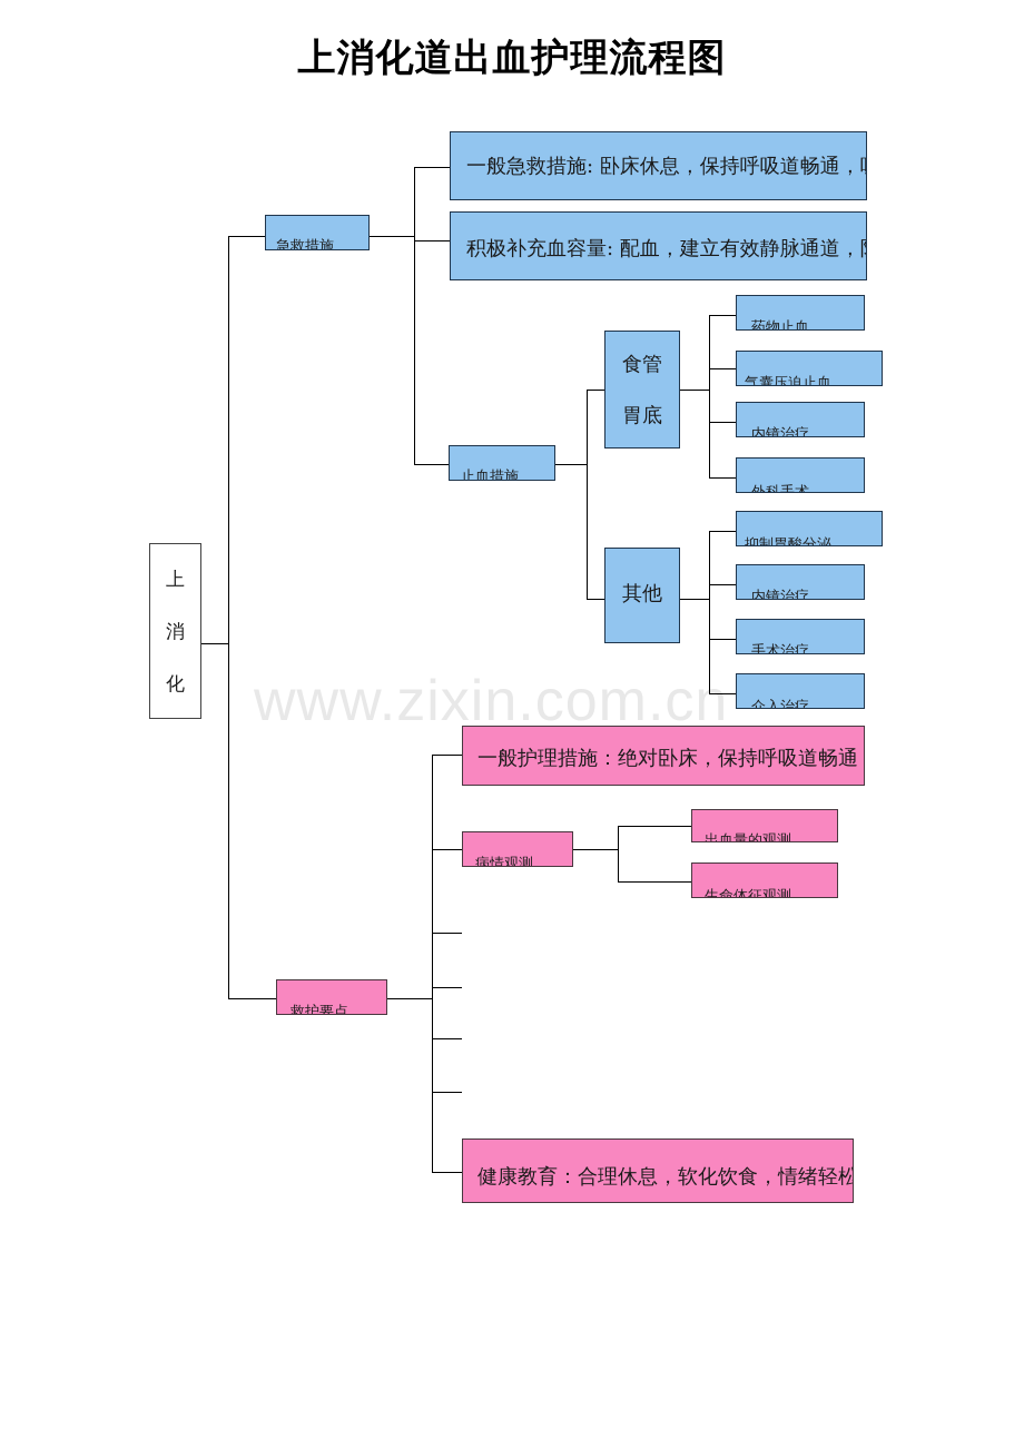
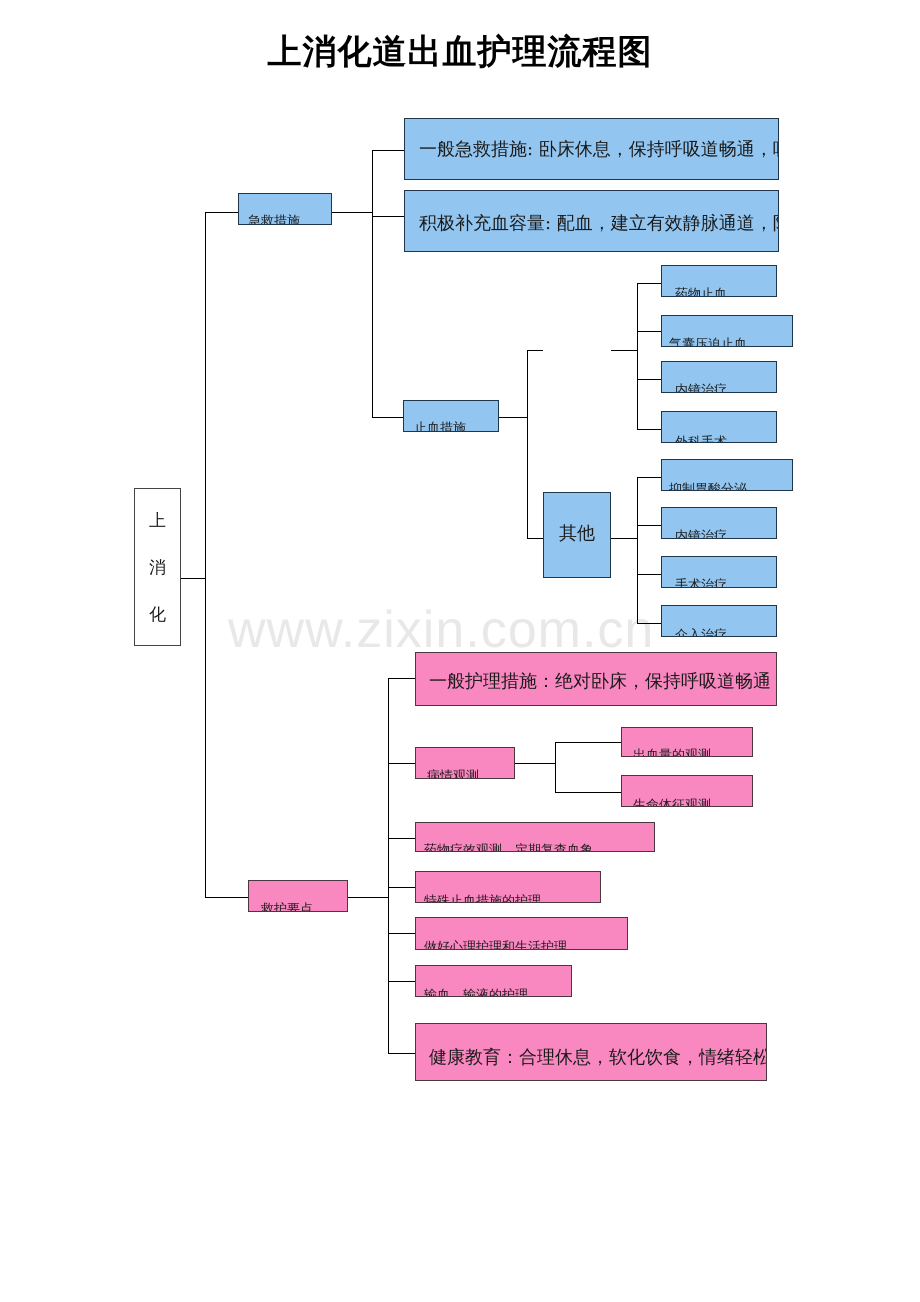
  上消化道出血护理流程图
  www.zixin.com.cn
  上
  消
  化
  急救措施
  一般急救措施: 卧床休息，保持呼吸道畅通，
  积极补充血容量: 配血，建立有效静脉通道，
  止血措施
- 食管
- 胃底
  药物止血
  气囊压迫止血
  内镜治疗
  其他
  抑制胃酸分泌
  内镜治疗
  手术治疗
  介入治疗
  救护要点
  一般护理措施：绝对卧床，保持呼吸道畅通
  病情观测
  出血量的观测
  生命体征观测
+ 药物疗效观测，定期复查血象
+ 特殊止血措施的护理
+ 做好心理护理和生活护理
+ 输血、输液的护理
  健康教育：合理休息，软化饮食，情绪轻松
